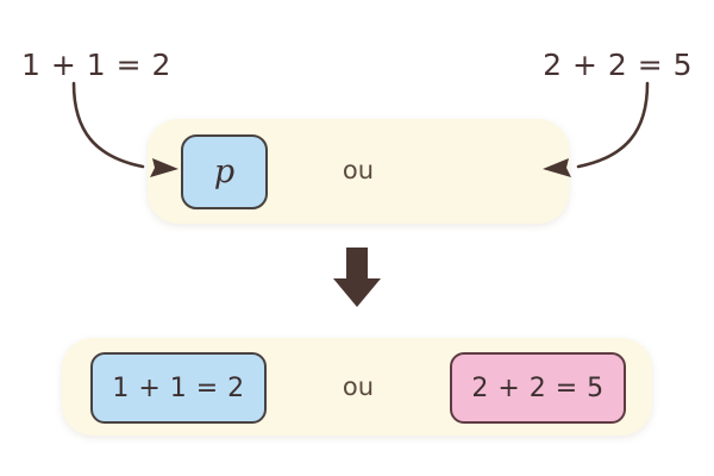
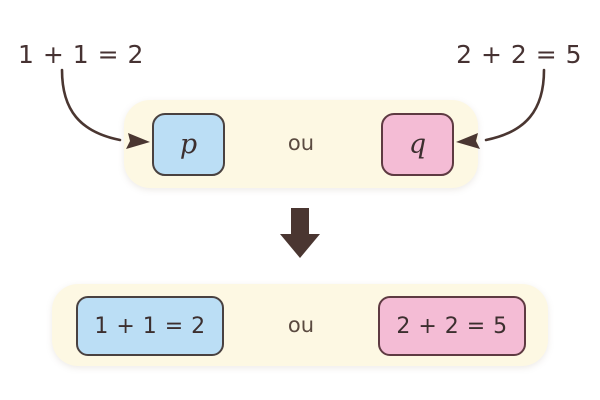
  1 + 1 = 2
  2 + 2 = 5
  p
  ou
+ q
  1 + 1 = 2
  ou
  2 + 2 = 5
